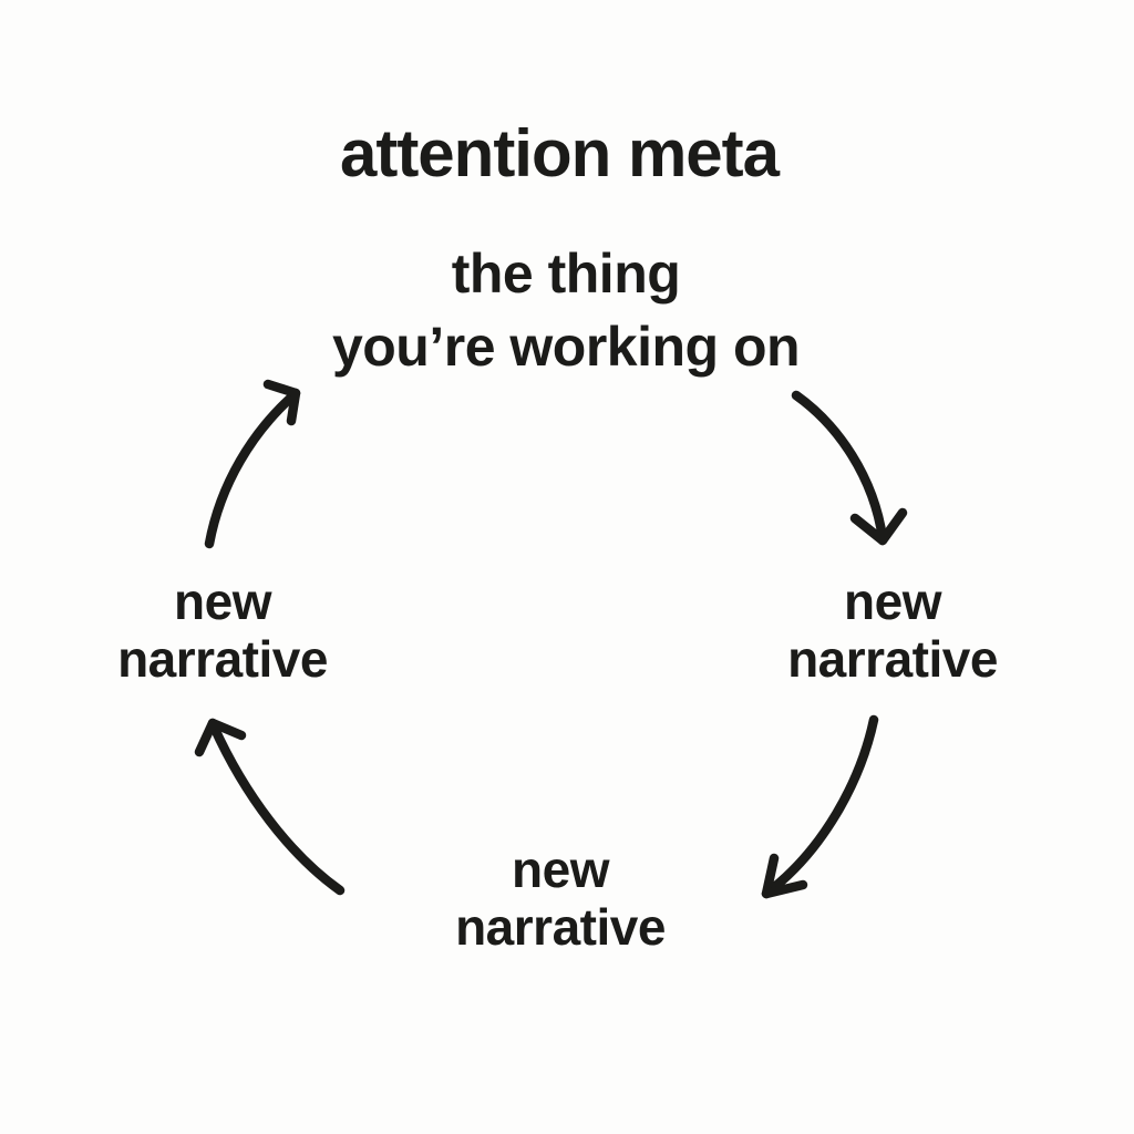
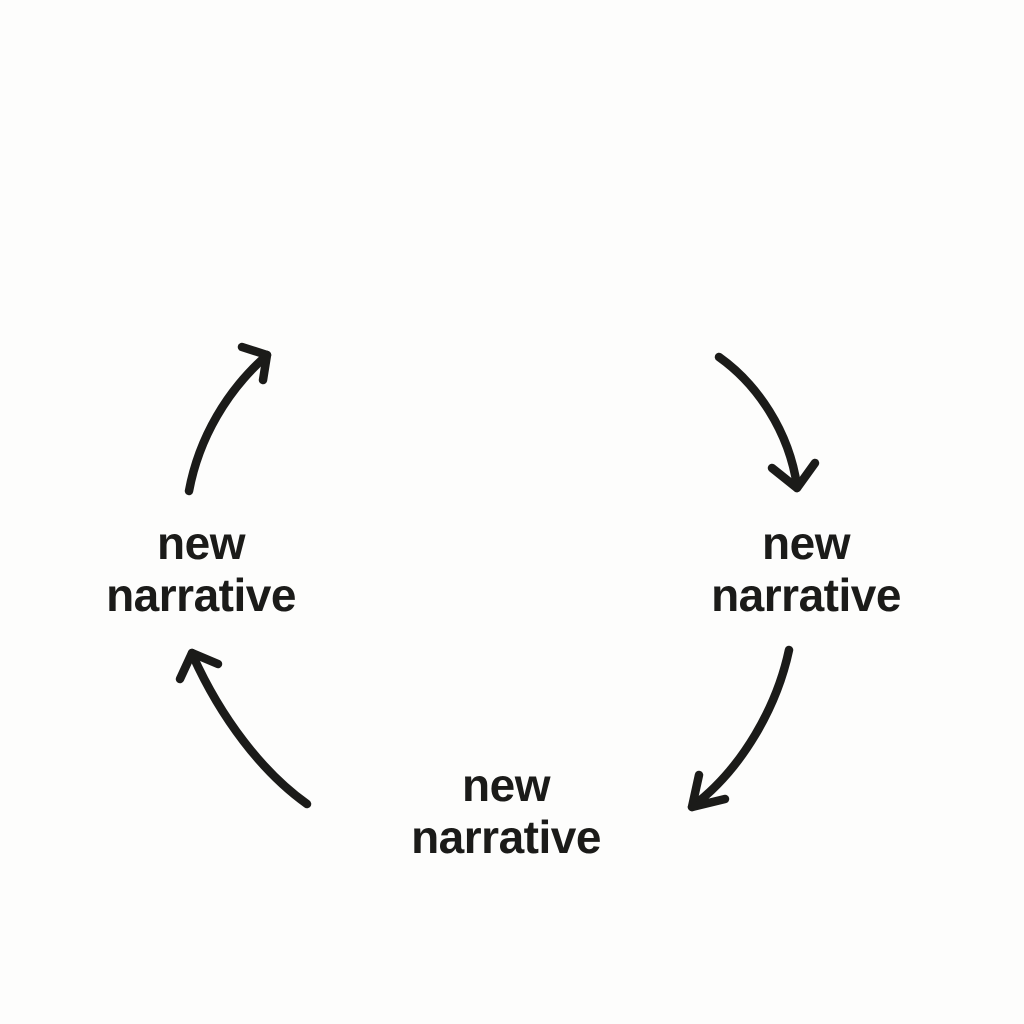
- attention meta
- the thing
- you’re working on
  new
  narrative
  new
  narrative
  new
  narrative
